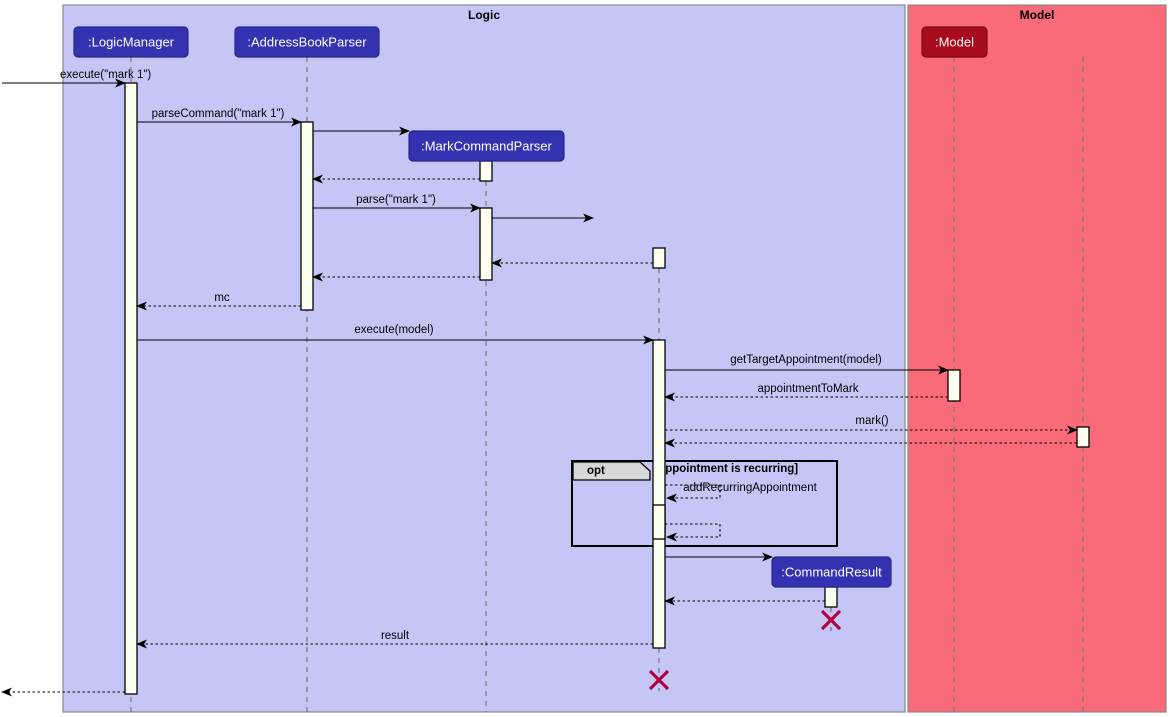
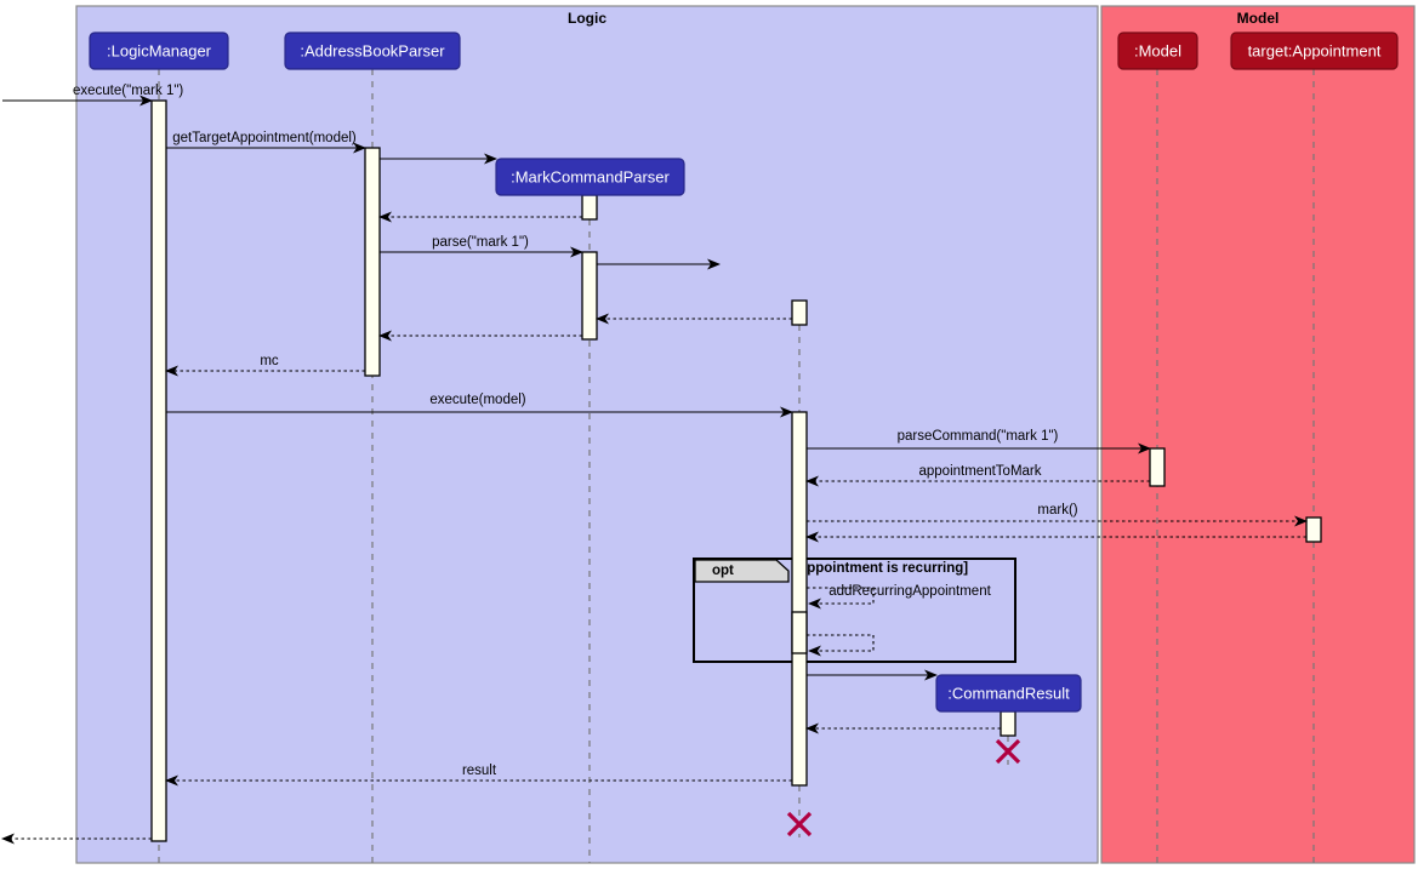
  Logic
  Model
  opt
  ppointment is recurring]
  execute("mark 1")
- parseCommand("mark 1")
+ getTargetAppointment(model)
  parse("mark 1")
  mc
  execute(model)
- getTargetAppointment(model)
+ parseCommand("mark 1")
  appointmentToMark
  mark()
  addRecurringAppointment
  result
  :LogicManager
  :AddressBookParser
  :MarkCommandParser
  :CommandResult
  :Model
+ target:Appointment
